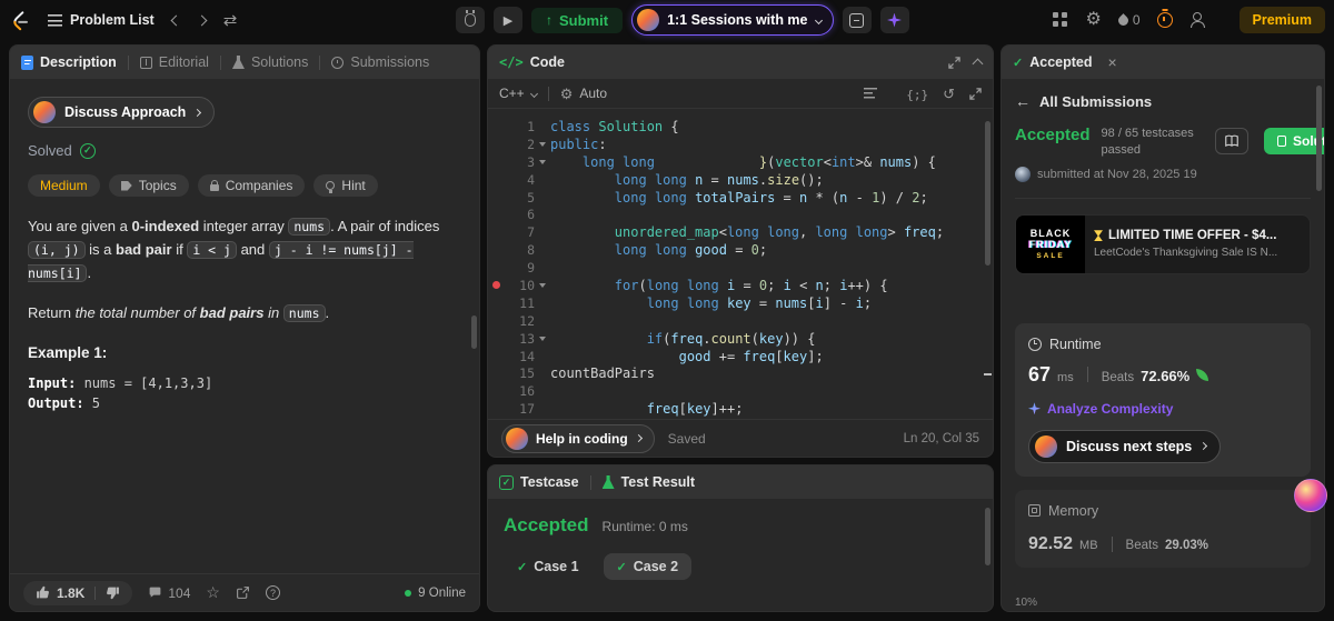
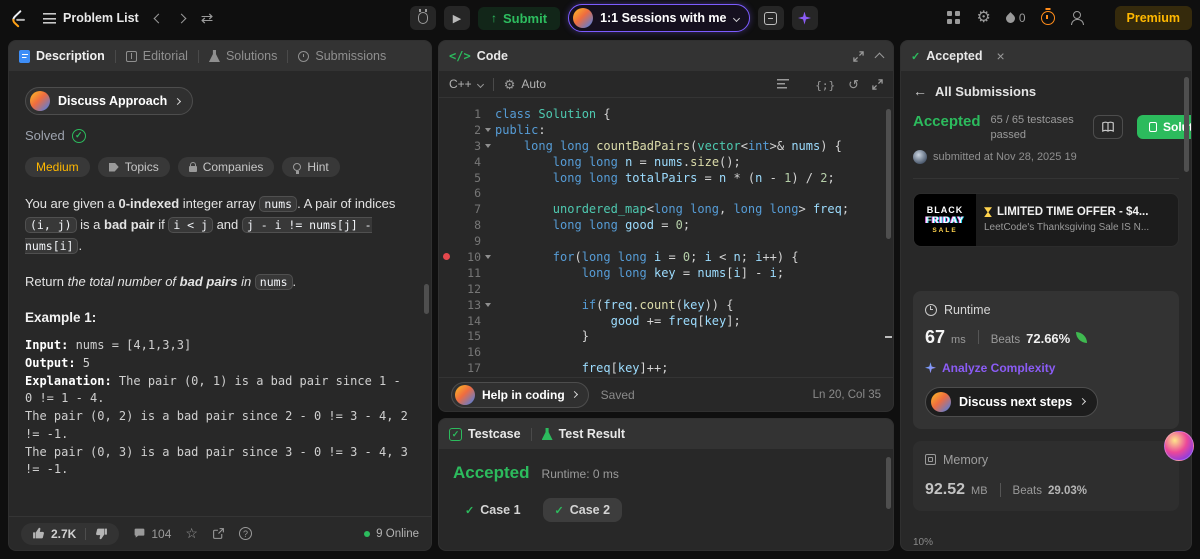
  Problem List
  ⇄
  ▶
  ↑
  Submit
  1:1 Sessions with me
  ⚙
  0
  Premium
  Description
  Editorial
  Solutions
  Submissions
  Discuss Approach
  Solved
  ✓
  Medium
  Topics
  Companies
  Hint
  You are given a 0-indexed integer array nums . A pair of indices (i, j) is a bad pair if i < j and j - i != nums[j] - nums[i] .
  Return the total number of bad pairs in nums .
  Example 1:
  Input: nums = [4,1,3,3]
  Output: 5
+ Explanation: The pair (0, 1) is a bad pair since 1 - 0 != 1 - 4.
+ The pair (0, 2) is a bad pair since 2 - 0 != 3 - 4, 2 != -1.
+ The pair (0, 3) is a bad pair since 3 - 0 != 3 - 4, 3 != -1.
- 1.8K
+ 2.7K
  104
  ☆
  ?
  9 Online
  </>
  Code
  C++
  ⚙
  Auto
  {;}
  ↺
  1
  class Solution {
  2
  public:
  3
- long long }(vector<int>& nums) {
+ long long countBadPairs(vector<int>& nums) {
  4
  long long n = nums.size();
  5
  long long totalPairs = n * (n - 1) / 2;
  6
  7
  unordered_map<long long, long long> freq;
  8
  long long good = 0;
  9
  10
  for(long long i = 0; i < n; i++) {
  11
  long long key = nums[i] - i;
  12
  13
  if(freq.count(key)) {
  14
  good += freq[key];
  15
- countBadPairs
+ }
  16
  17
  freq[key]++;
  Help in coding
  Saved
  Ln 20, Col 35
  ✓
  Testcase
  Test Result
  Accepted
  Runtime: 0 ms
  ✓
  Case 1
  ✓
  Case 2
  ✓
  Accepted
  ×
  ←
  All Submissions
  Accepted
- 98 / 65 testcases
+ 65 / 65 testcases
  passed
  submitted at Nov 28, 2025 19
  BLACK
  FRIDAY
  LIMITED TIME OFFER - $4...
  LeetCode's Thanksgiving Sale IS N...
  Runtime
  67
  ms
  Beats
  72.66%
  Analyze Complexity
  Discuss next steps
  Memory
  92.52
  MB
  Beats
  29.03%
  10%
